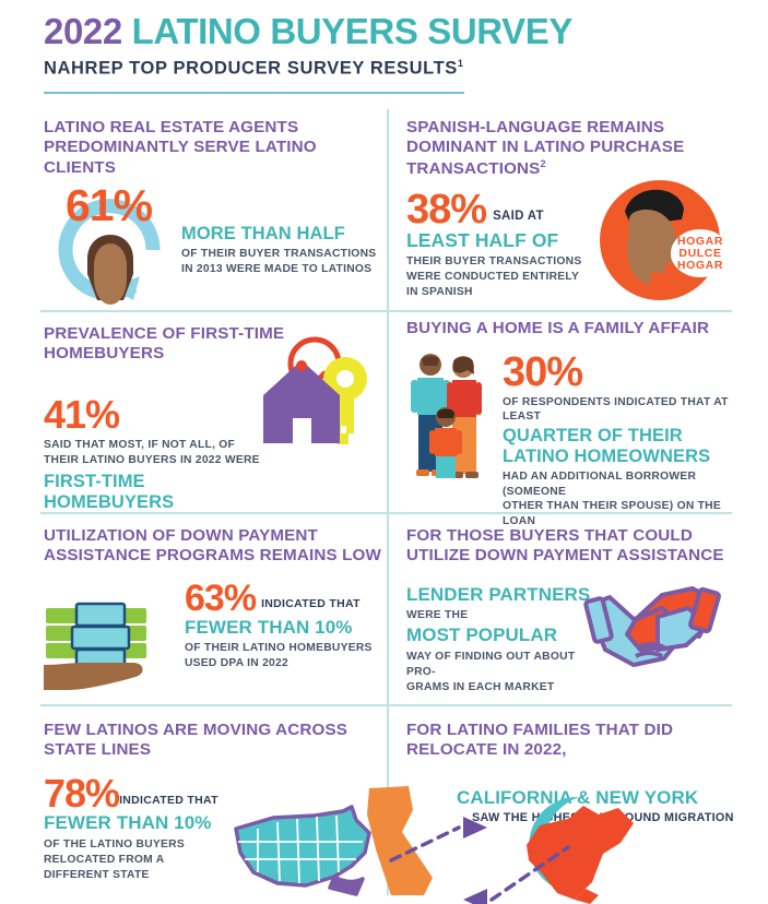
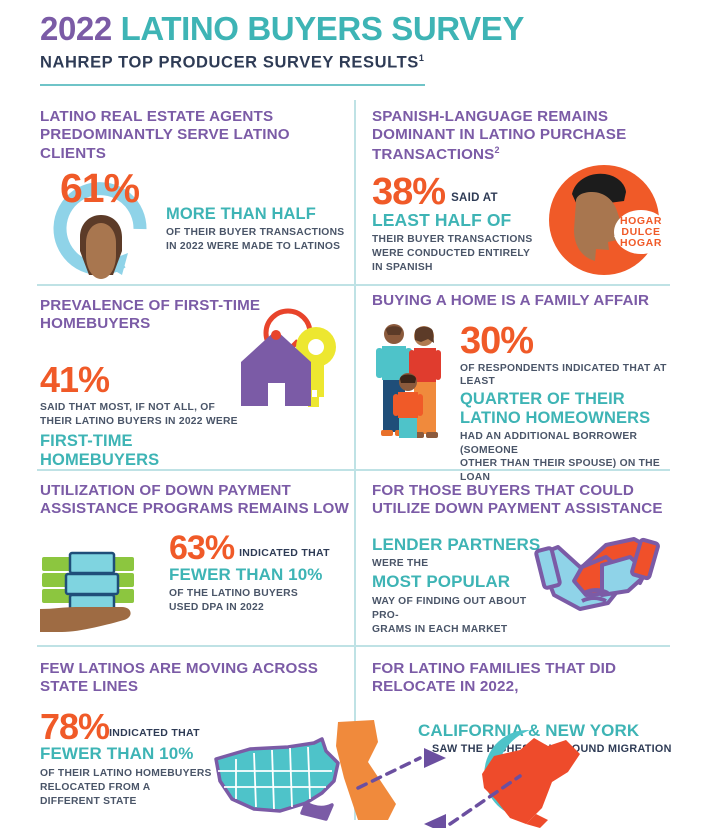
  2022 LATINO BUYERS SURVEY
  NAHREP TOP PRODUCER SURVEY RESULTS1
  LATINO REAL ESTATE AGENTS PREDOMINANTLY SERVE LATINO CLIENTS
  MORE THAN HALF
  OF THEIR BUYER TRANSACTIONS
- IN 2013 WERE MADE TO LATINOS
+ IN 2022 WERE MADE TO LATINOS
  61%
  SPANISH-LANGUAGE REMAINS DOMINANT IN LATINO PURCHASE TRANSACTIONS2
  38%
  SAID AT
  LEAST HALF OF
  THEIR BUYER TRANSACTIONS
  WERE CONDUCTED ENTIRELY
  IN SPANISH
  HOGAR
  DULCE
  HOGAR
  PREVALENCE OF FIRST-TIME HOMEBUYERS
  41%
  SAID THAT MOST, IF NOT ALL, OF
  THEIR LATINO BUYERS IN 2022 WERE
  FIRST-TIME HOMEBUYERS
  BUYING A HOME IS A FAMILY AFFAIR
  30%
  OF RESPONDENTS INDICATED THAT AT LEAST
  QUARTER OF THEIR
  LATINO HOMEOWNERS
  HAD AN ADDITIONAL BORROWER (SOMEONE
  OTHER THAN THEIR SPOUSE) ON THE LOAN
  UTILIZATION OF DOWN PAYMENT ASSISTANCE PROGRAMS REMAINS LOW
  63%
  INDICATED THAT
  FEWER THAN 10%
- OF THEIR LATINO HOMEBUYERS
+ OF THE LATINO BUYERS
  USED DPA IN 2022
  FOR THOSE BUYERS THAT COULD UTILIZE DOWN PAYMENT ASSISTANCE
  LENDER PARTNERS
  WERE THE
  MOST POPULAR
  WAY OF FINDING OUT ABOUT PRO-
  GRAMS IN EACH MARKET
  FEW LATINOS ARE MOVING ACROSS STATE LINES
  78%
  INDICATED THAT
  FEWER THAN 10%
- OF THE LATINO BUYERS
+ OF THEIR LATINO HOMEBUYERS
  RELOCATED FROM A
  DIFFERENT STATE
  FOR LATINO FAMILIES THAT DID RELOCATE IN 2022,
  CALIFORNIA & NEW YORK
  SAW THE HHEOUND MIGRATION
